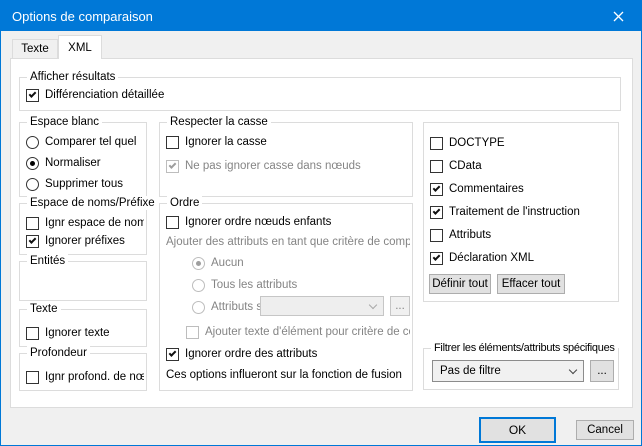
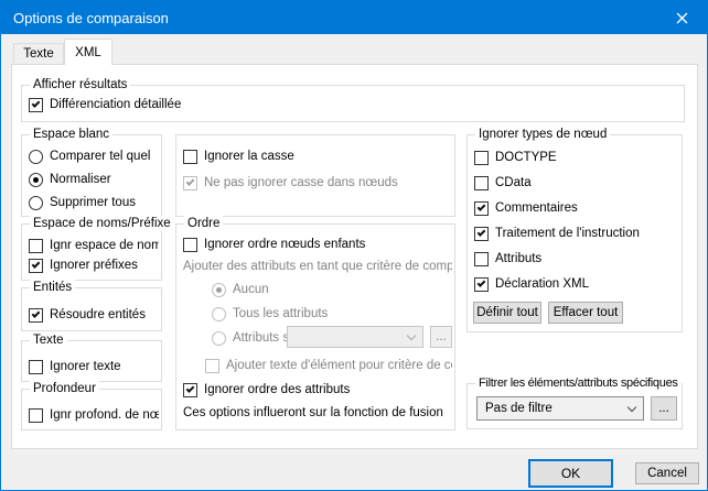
  Options de comparaison
  Texte
  XML
  Afficher résultats
  Différenciation détaillée
  Espace blanc
  Comparer tel quel
  Normaliser
  Supprimer tous
  Espace de noms/Préfixe
  Ignr espace de nom
  Ignorer préfixes
  Entités
+ Résoudre entités
  Texte
  Ignorer texte
  Profondeur
  Ignr profond. de nœ
- Respecter la casse
  Ignorer la casse
  Ne pas ignorer casse dans nœuds
  Ordre
  Ignorer ordre nœuds enfants
  Ajouter des attributs en tant que critère de comp
  Aucun
  Tous les attributs
  ...
  Ajouter texte d'élément pour critère de c
  Ignorer ordre des attributs
  Ces options influeront sur la fonction de fusion
+ Ignorer types de nœud
  DOCTYPE
  CData
  Commentaires
  Traitement de l'instruction
  Attributs
  Déclaration XML
  Définir tout
  Effacer tout
  Filtrer les éléments/attributs spécifiques
  Pas de filtre
  ...
  OK
  Cancel
